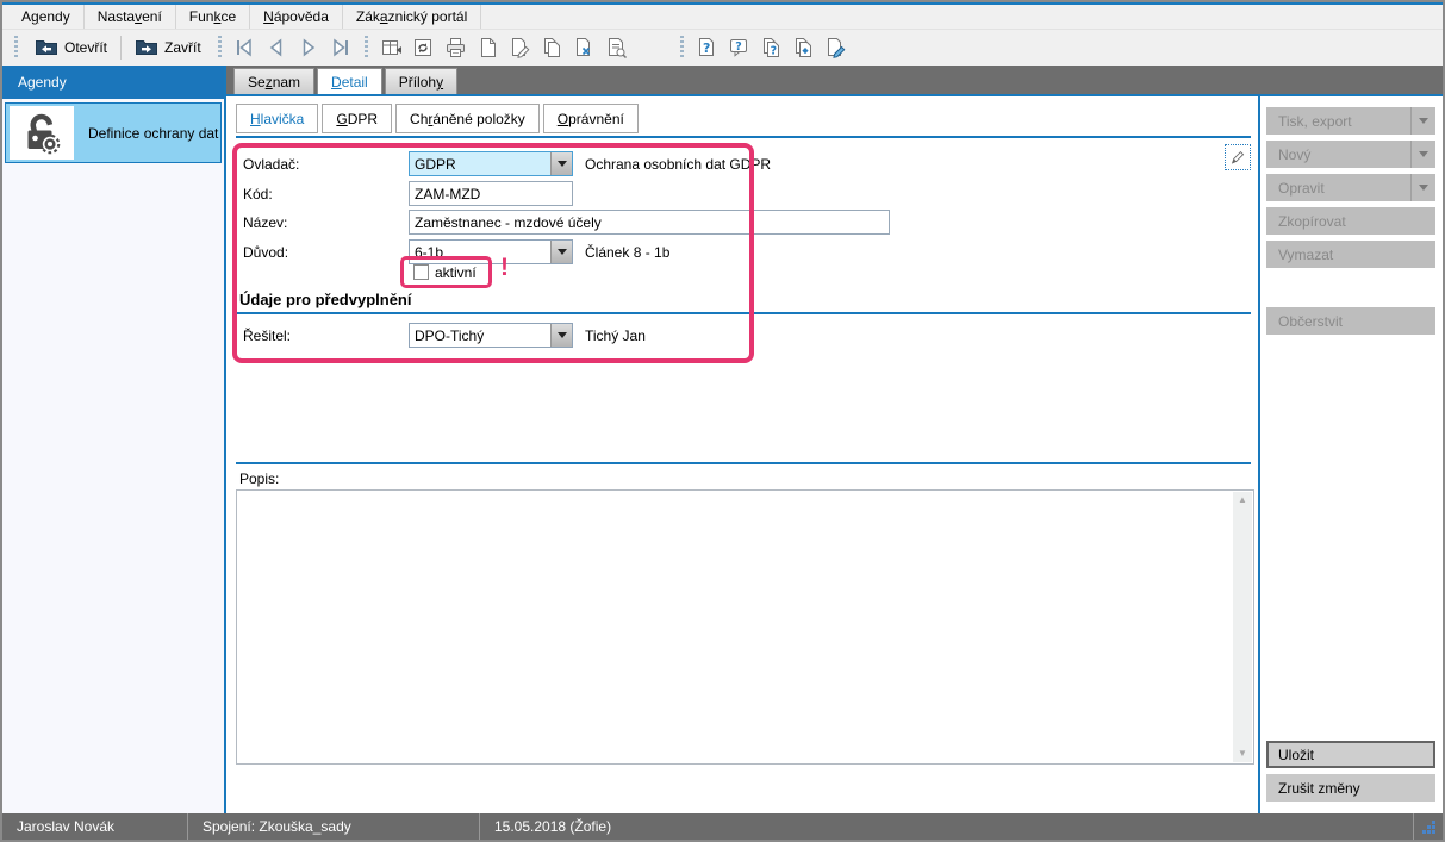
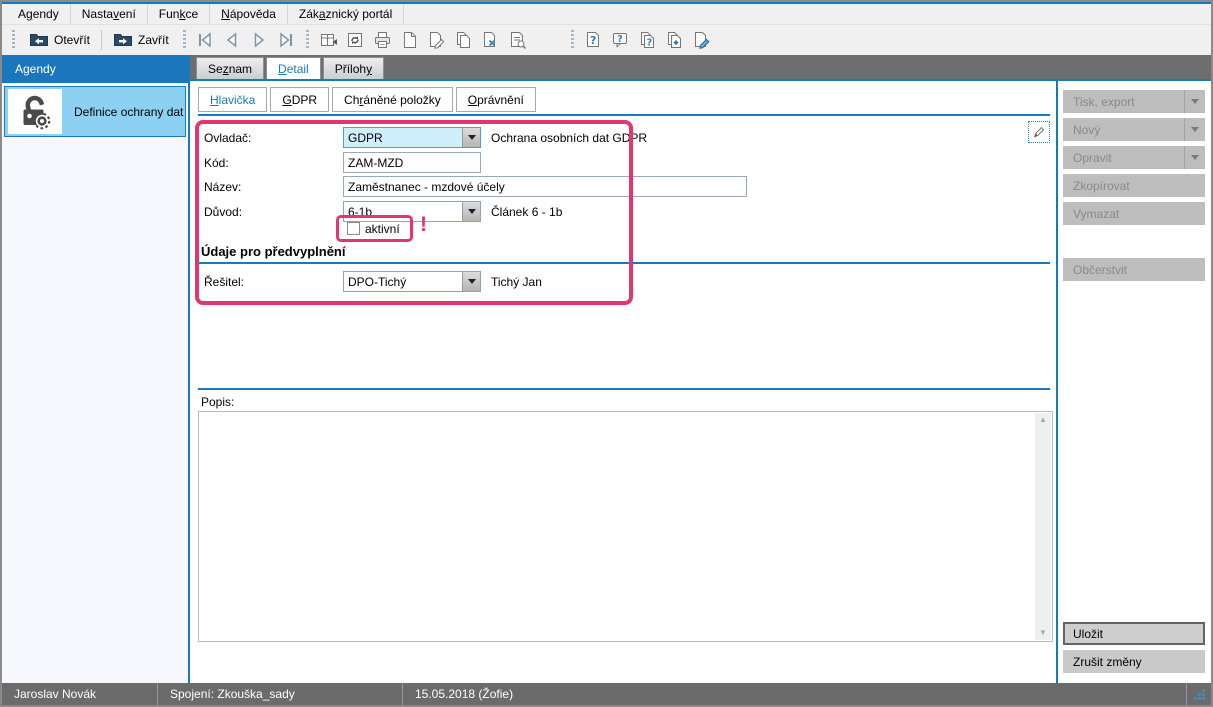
  Agendy
  Nastavení
  Funkce
  Nápověda
  Zákaznický portál
  Otevřít
  Zavřít
  ?
  ?
  ?
  Agendy
  Definice ochrany dat
  Seznam
  Detail
  Přílohy
  Hlavička
  GDPR
  Chráněné položky
  Oprávnění
  Ovladač:
  GDPR
  Ochrana osobních dat GDPR
  Kód:
  ZAM-MZD
  Název:
  Zaměstnanec - mzdové účely
  Důvod:
  6-1b
- Článek 8 - 1b
+ Článek 6 - 1b
  aktivní
  Údaje pro předvyplnění
  Řešitel:
  DPO-Tichý
  Tichý Jan
  !
  Popis:
  ▲
  ▼
  Tisk, export
  Nový
  Opravit
  Zkopírovat
  Vymazat
  Občerstvit
  Uložit
  Zrušit změny
  Jaroslav Novák
  Spojení: Zkouška_sady
  15.05.2018 (Žofie)
